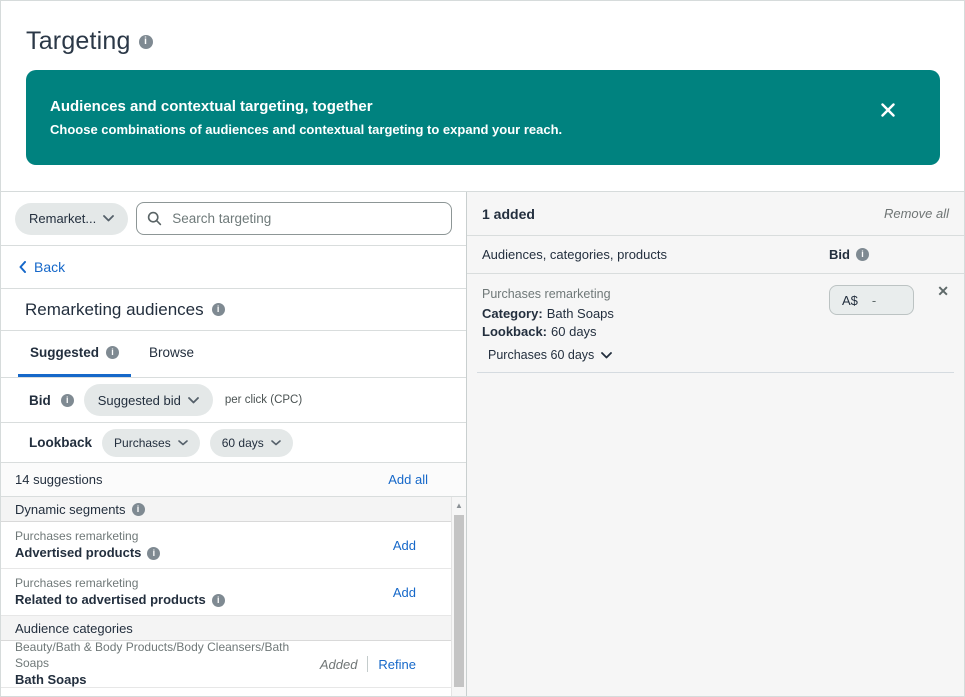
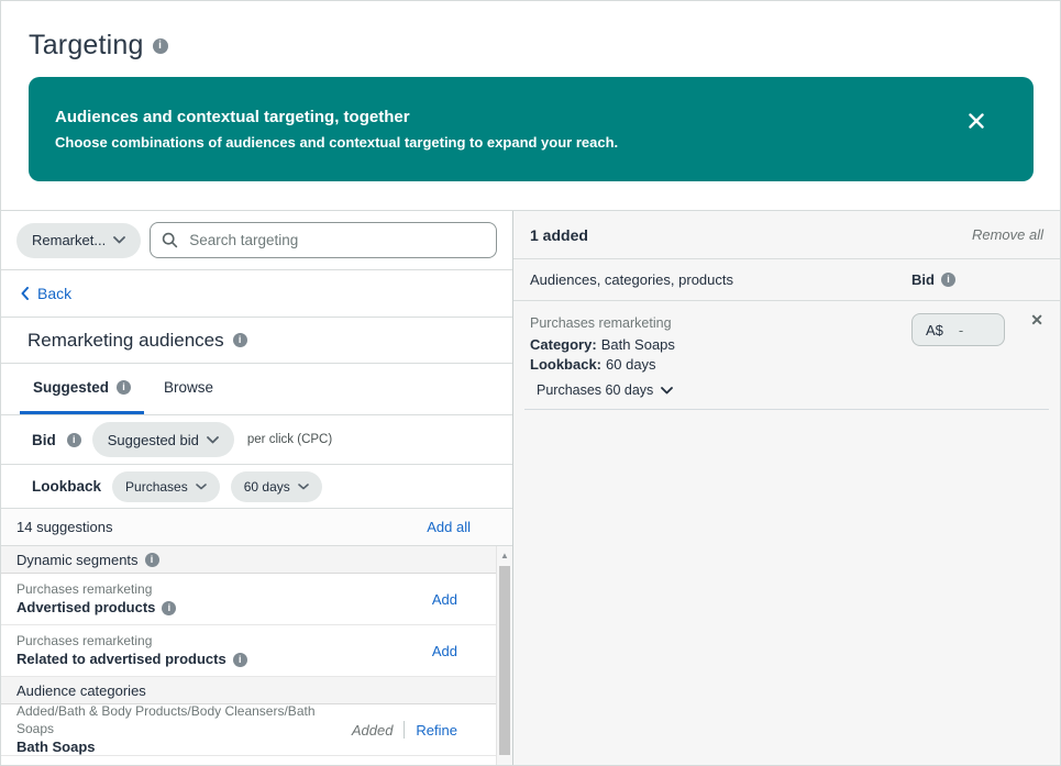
  Targeting
  i
  Audiences and contextual targeting, together
  Choose combinations of audiences and contextual targeting to expand your reach.
  Remarket...
  Search targeting
  Back
  Remarketing audiences
  i
  Suggested
  i
  Browse
  Bid
  i
  Suggested bid
  per click (CPC)
  Lookback
  Purchases
  60 days
  14 suggestions
  Add all
  Dynamic segments
  i
  Purchases remarketing
  Advertised products
  i
  Add
  Purchases remarketing
  Related to advertised products
  i
  Add
  Audience categories
- Beauty/Bath & Body Products/Body Cleansers/Bath Soaps
+ Added/Bath & Body Products/Body Cleansers/Bath Soaps
  Bath Soaps
  Added
  Refine
  ▲
  1 added
  Remove all
  Audiences, categories, products
  Bid
  i
  Purchases remarketing
  Category: Bath Soaps
  Lookback: 60 days
  Purchases 60 days
  A$
  -
  ✕
